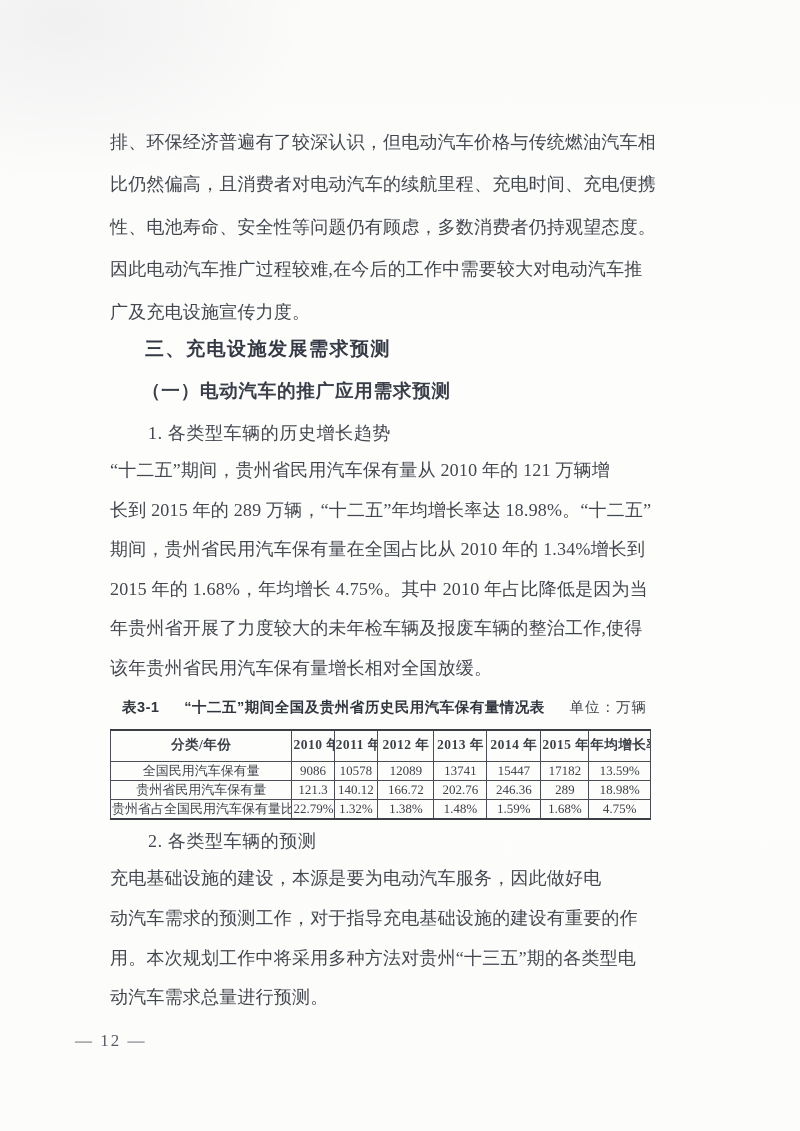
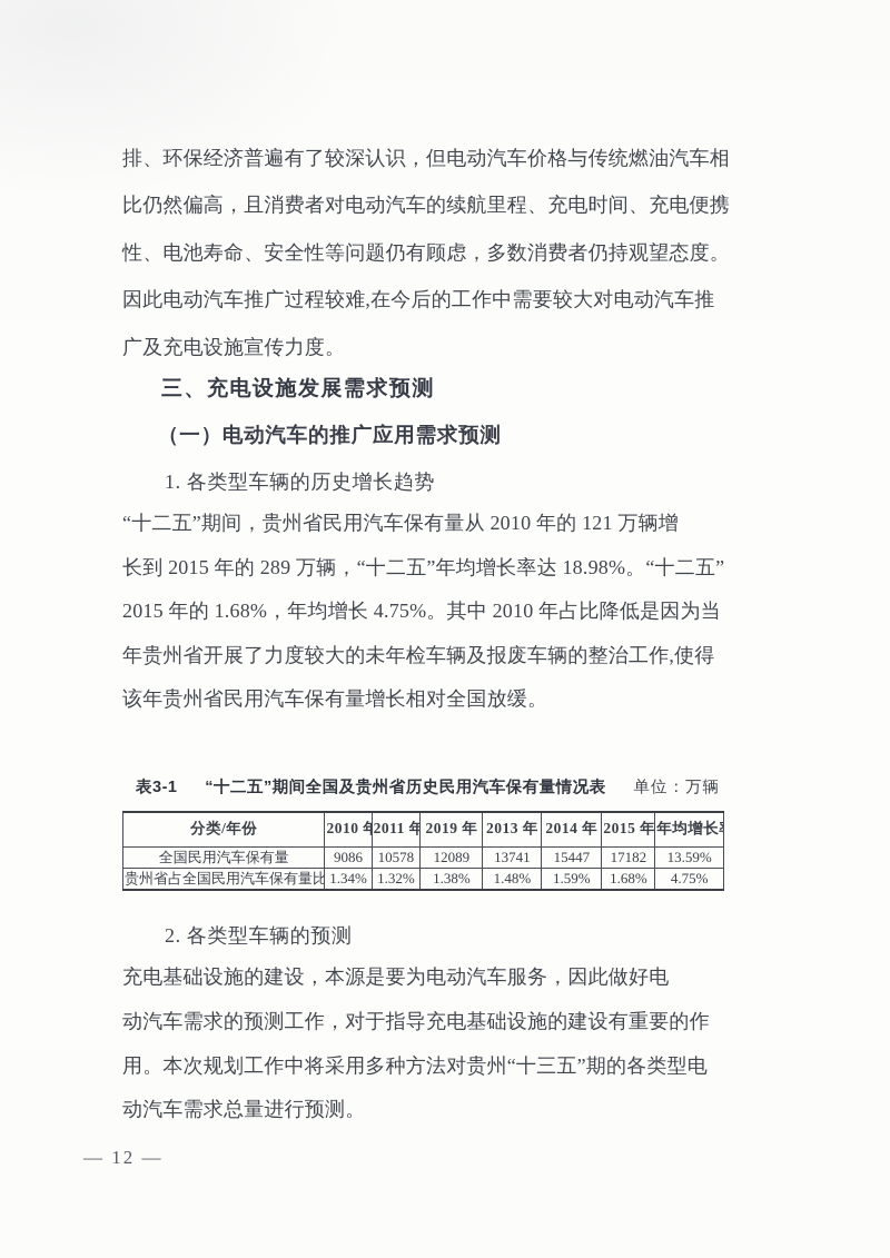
  排、环保经济普遍有了较深认识，但电动汽车价格与传统燃油汽车相
  比仍然偏高，且消费者对电动汽车的续航里程、充电时间、充电便携
  性、电池寿命、安全性等问题仍有顾虑，多数消费者仍持观望态度。
  因此电动汽车推广过程较难,在今后的工作中需要较大对电动汽车推
  广及充电设施宣传力度。
  三、充电设施发展需求预测
  （一）电动汽车的推广应用需求预测
  1. 各类型车辆的历史增长趋势
  “十二五”期间，贵州省民用汽车保有量从 2010 年的 121 万辆增
  长到 2015 年的 289 万辆，“十二五”年均增长率达 18.98%。“十二五”
- 期间，贵州省民用汽车保有量在全国占比从 2010 年的 1.34%增长到
  2015 年的 1.68%，年均增长 4.75%。其中 2010 年占比降低是因为当
  年贵州省开展了力度较大的未年检车辆及报废车辆的整治工作,使得
  该年贵州省民用汽车保有量增长相对全国放缓。
  表3-1
  “十二五”期间全国及贵州省历史民用汽车保有量情况表
  单位：万辆
- 分类/年份	2010 年	2011 年	2012 年	2013 年	2014 年	2015 年	年均增长
+ 分类/年份	2010 年	2011 年	2019 年	2013 年	2014 年	2015 年	年均增长
  全国民用汽车保有量	9086	10578	12089	13741	15447	17182	13.59%
- 贵州省民用汽车保有量	121.3	140.12	166.72	202.76	246.36	289	18.98%
- 贵州省占全国民用汽车保有量比	22.79%	1.32%	1.38%	1.48%	1.59%	1.68%	4.75%
+ 贵州省占全国民用汽车保有量比	1.34%	1.32%	1.38%	1.48%	1.59%	1.68%	4.75%
  2. 各类型车辆的预测
  充电基础设施的建设，本源是要为电动汽车服务，因此做好电
  动汽车需求的预测工作，对于指导充电基础设施的建设有重要的作
  用。本次规划工作中将采用多种方法对贵州“十三五”期的各类型电
  动汽车需求总量进行预测。
  — 12 —
